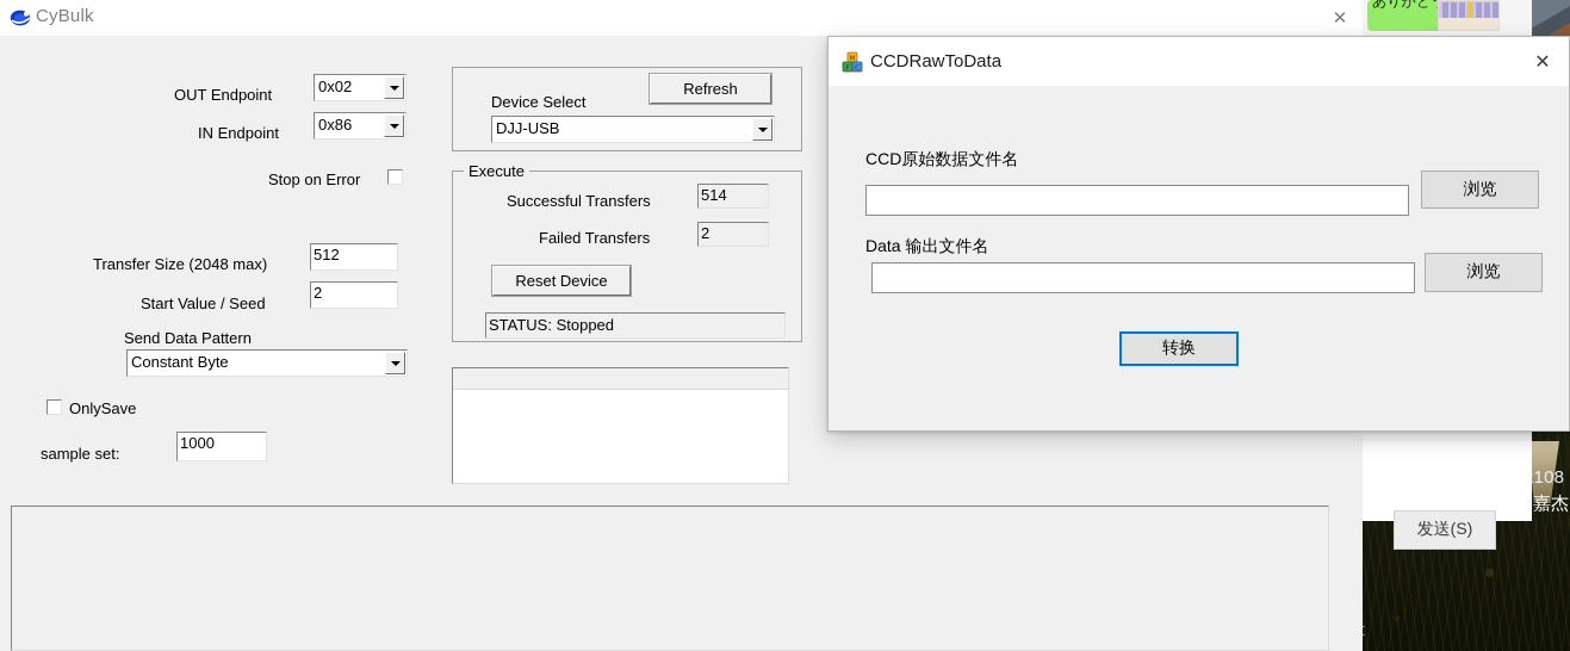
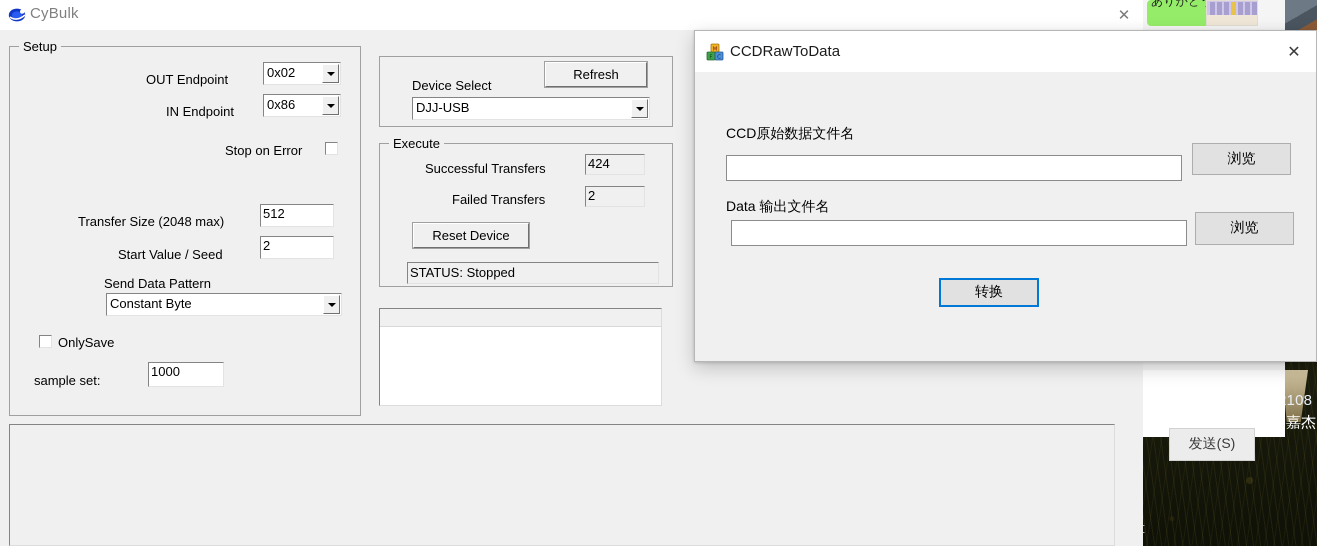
  108
  嘉杰
  ありがと
  发送(S)
  CyBulk
  ✕
+ Setup
  OUT Endpoint
  0x02
  IN Endpoint
  0x86
  Stop on Error
  Transfer Size (2048 max)
  512
  Start Value / Seed
  2
  Send Data Pattern
  Constant Byte
  OnlySave
  sample set:
  1000
  Device Select
  Refresh
  DJJ-USB
  Execute
  Successful Transfers
- 514
+ 424
  Failed Transfers
  2
  Reset Device
  STATUS: Stopped
  CCDRawToData
  ✕
  CCD原始数据文件名
  浏览
  Data 输出文件名
  浏览
  转换
